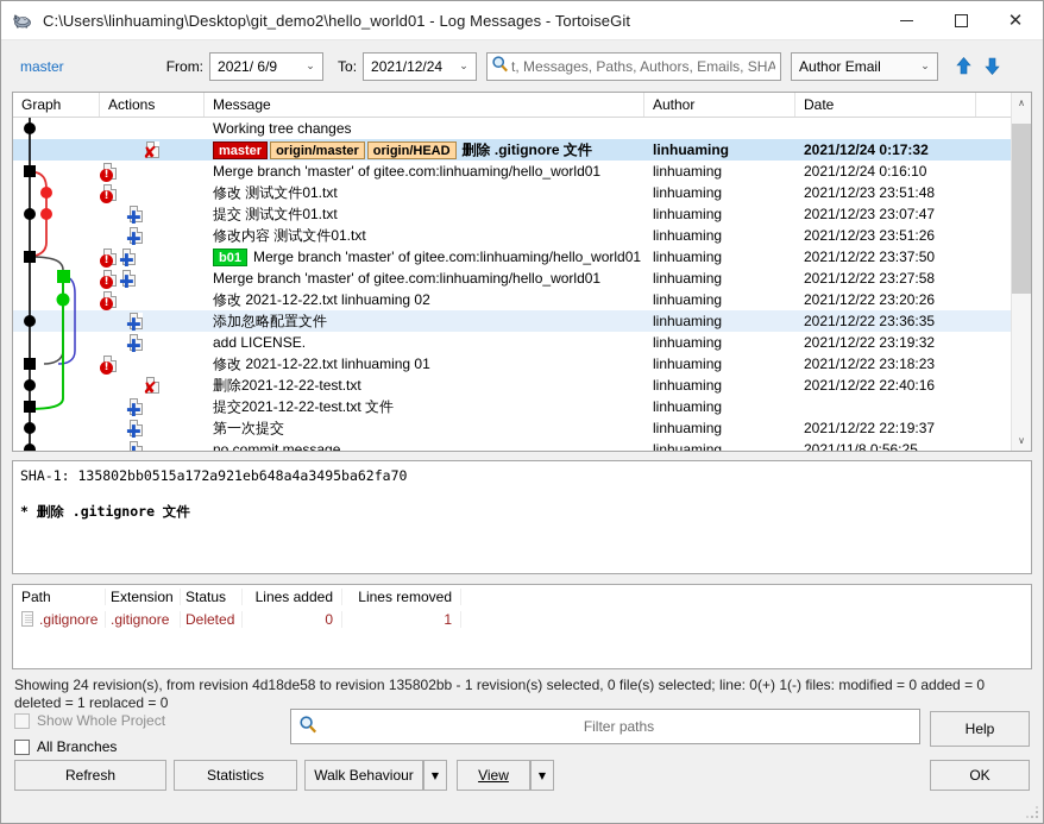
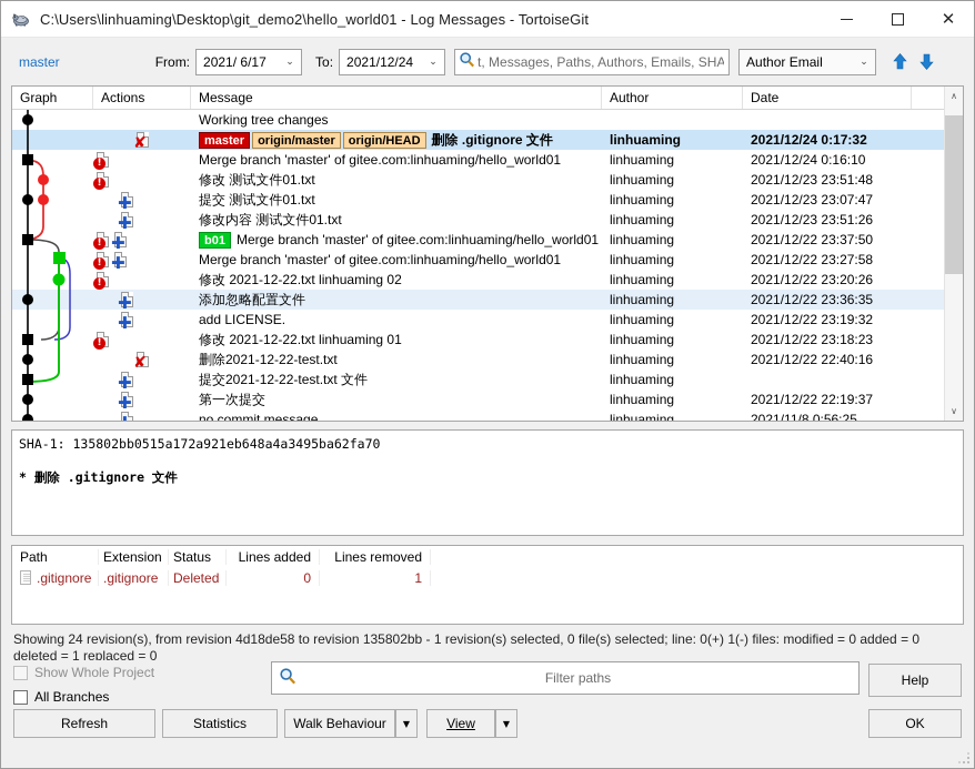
  C:\Users\linhuaming\Desktop\git_demo2\hello_world01 - Log Messages - TortoiseGit
  ✕
  master
  From:
- 2021/ 6/9
+ 2021/ 6/17
  ⌄
  To:
  2021/12/24
  ⌄
  t, Messages, Paths, Authors, Emails, SHA
  Author Email
  ⌄
  Graph
  Actions
  Message
  Author
  Date
  Working tree changes
  ✘
  master
  origin/master
  origin/HEAD
  删除 .gitignore 文件
  linhuaming
  2021/12/24 0:17:32
  !
  Merge branch 'master' of gitee.com:linhuaming/hello_world01
  linhuaming
  2021/12/24 0:16:10
  !
  修改 测试文件01.txt
  linhuaming
  2021/12/23 23:51:48
  ✚
  提交 测试文件01.txt
  linhuaming
  2021/12/23 23:07:47
  ✚
  修改内容 测试文件01.txt
  linhuaming
  2021/12/23 23:51:26
  !
  ✚
  b01
  Merge branch 'master' of gitee.com:linhuaming/hello_world01
  linhuaming
  2021/12/22 23:37:50
  !
  ✚
  Merge branch 'master' of gitee.com:linhuaming/hello_world01
  linhuaming
  2021/12/22 23:27:58
  !
  修改 2021-12-22.txt linhuaming 02
  linhuaming
  2021/12/22 23:20:26
  ✚
  添加忽略配置文件
  linhuaming
  2021/12/22 23:36:35
  ✚
  add LICENSE.
  linhuaming
  2021/12/22 23:19:32
  !
  修改 2021-12-22.txt linhuaming 01
  linhuaming
  2021/12/22 23:18:23
  ✘
  删除2021-12-22-test.txt
  linhuaming
  2021/12/22 22:40:16
  ✚
  提交2021-12-22-test.txt 文件
  linhuaming
  ✚
  第一次提交
  linhuaming
  2021/12/22 22:19:37
  no commit message
  linhuaming
  2021/11/8 0:56:25
  ∧
  ∨
  SHA-1: 135802bb0515a172a921eb648a4a3495ba62fa70
  * 删除 .gitignore 文件
  Path
  Extension
  Status
  Lines added
  Lines removed
  .gitignore
  .gitignore
  Deleted
  0
  1
  Showing 24 revision(s), from revision 4d18de58 to revision 135802bb - 1 revision(s) selected, 0 file(s) selected; line: 0(+) 1(-) files: modified = 0 added = 0
  deleted = 1 replaced = 0
  Show Whole Project
  All Branches
  Filter paths
  Help
  Refresh
  Statistics
  Walk Behaviour
  ▼
  View
  ▼
  OK
